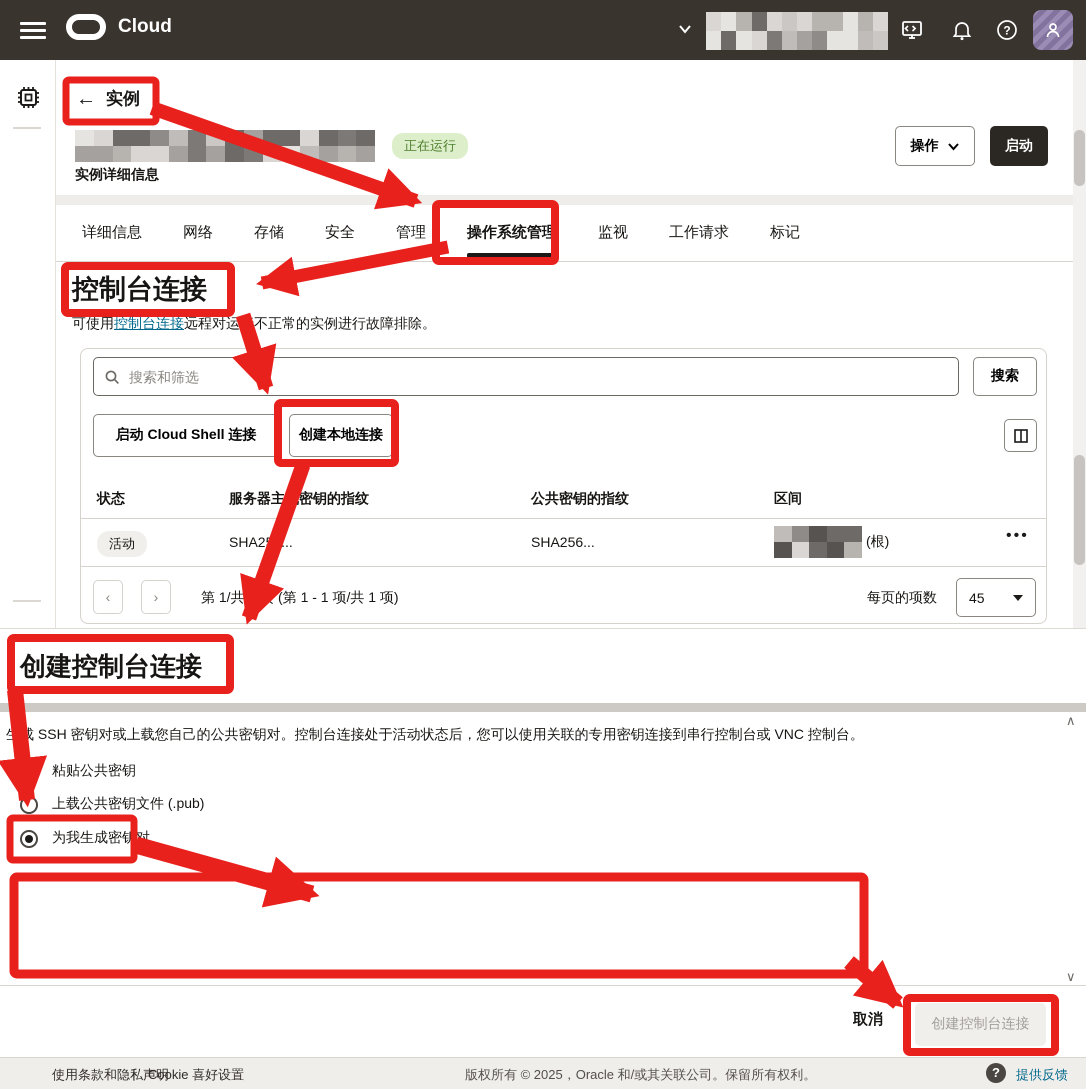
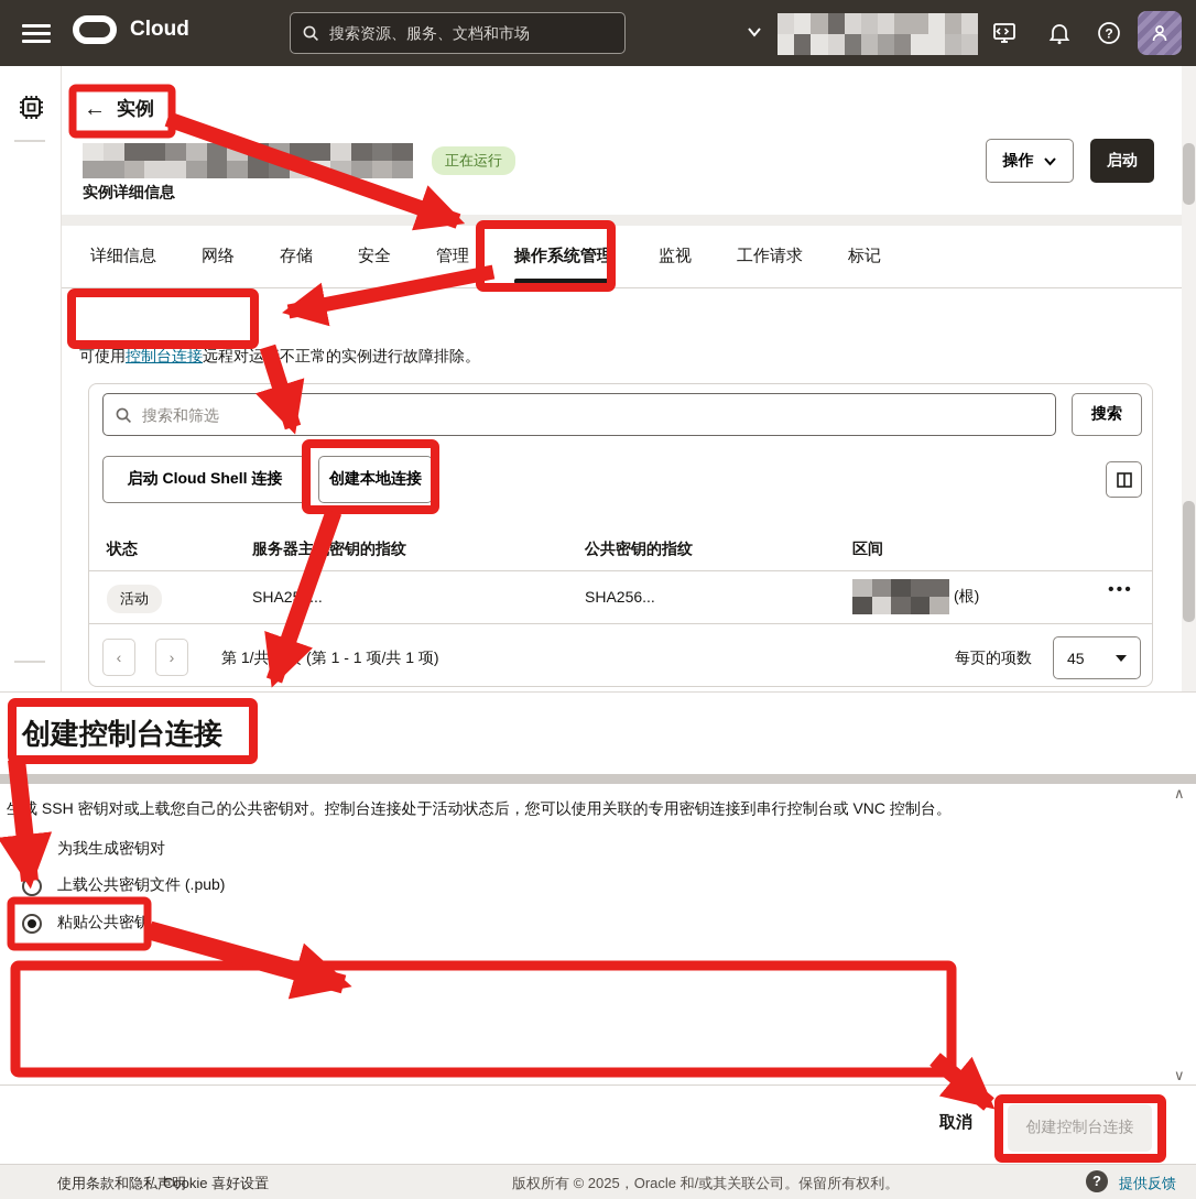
  Cloud
+ 搜索资源、服务、文档和市场
  ?
  ←
  实例
  正在运行
  实例详细信息
  操作
  启动
  详细信息
  网络
  存储
  安全
  管理
  操作系统管理
  监视
  工作请求
  标记
- 控制台连接
  可使用控制台连接远程对运不正常的实例进行故障排除。
  搜索和筛选
  搜索
  启动 Cloud Shell 连接
  创建本地连接
  状态
  服务器主密钥的指纹
  公共密钥的指纹
  区间
  活动
  SHA256...
  (根)
  •••
  ‹
  ›
  第 1/共 页 (第 1 - 1 项/共 1 项)
  每页的项数
  45
  创建控制台连接
  SSH 密钥对或上载您自己的公共密钥对。控制台连接处于活动状态后，您可以使用关联的专用密钥连接到串行控制台或 VNC 控制台。
- 粘贴公共密钥
+ 为我生成密钥对
  上载公共密钥文件 (.pub)
- 为我生成密钥对
+ 粘贴公共密钥
  取消
  创建控制台连接
  ∧
  ∨
  使用条款和隐私声明
  Cookie 喜好设置
  版权所有 © 2025，Oracle 和/或其关联公司。保留所有权利。
  ?
  提供反馈
